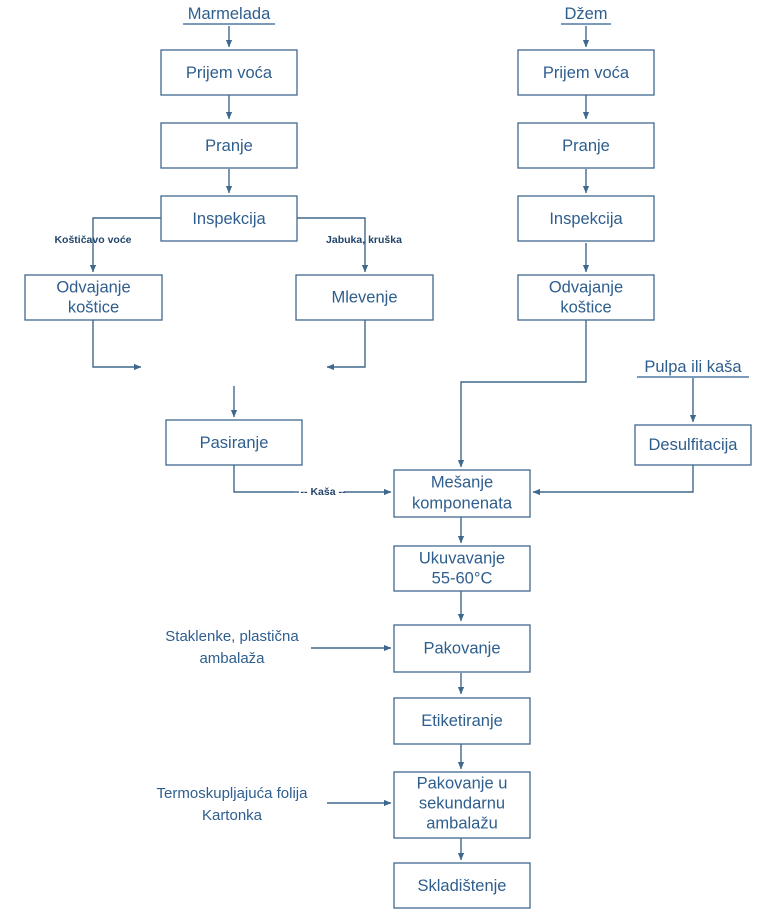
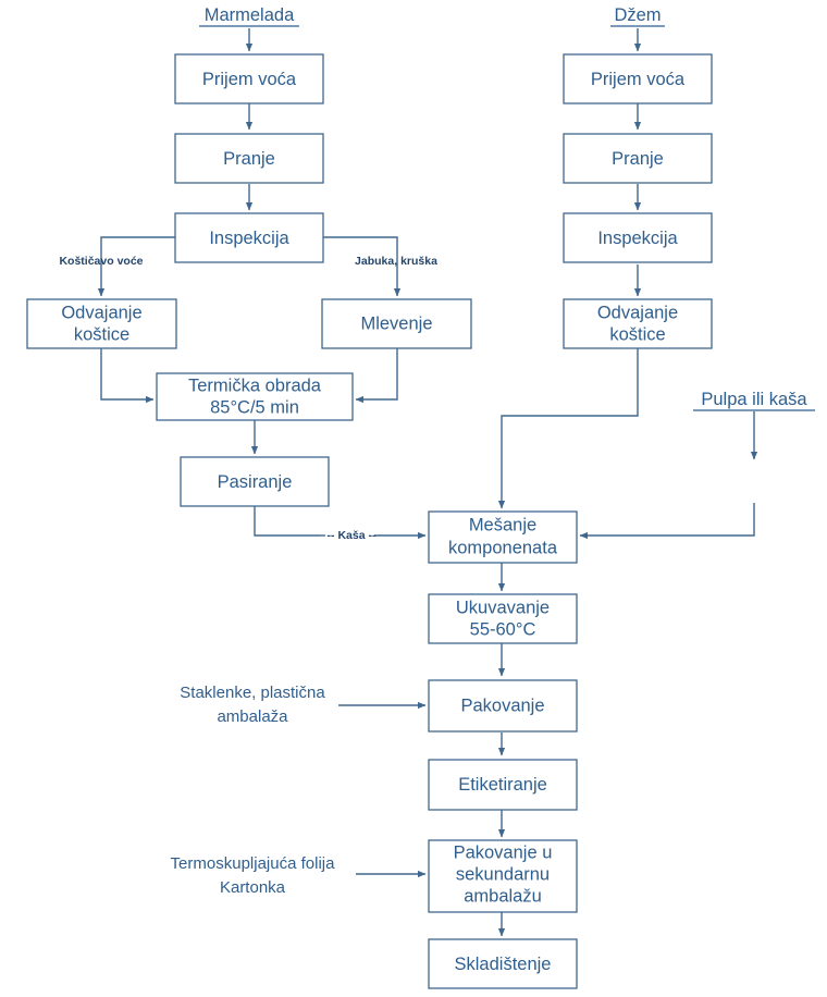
  Marmelada
  Džem
  Pulpa ili kaša
  Prijem voća
  Pranje
  Inspekcija
  Odvajanje
  koštice
  Mlevenje
+ Termička obrada
+ 85°C/5 min
  Pasiranje
  Prijem voća
  Pranje
  Inspekcija
  Odvajanje
  koštice
- Desulfitacija
  Mešanje
  komponenata
  Ukuvavanje
  55-60°C
  Pakovanje
  Etiketiranje
  Pakovanje u
  sekundarnu
  ambalažu
  Skladištenje
  Koštičavo voće
  Jabuka, kruška
  -- Kaša --
  Staklenke, plastična
  ambalaža
  Termoskupljajuća folija
  Kartonka
